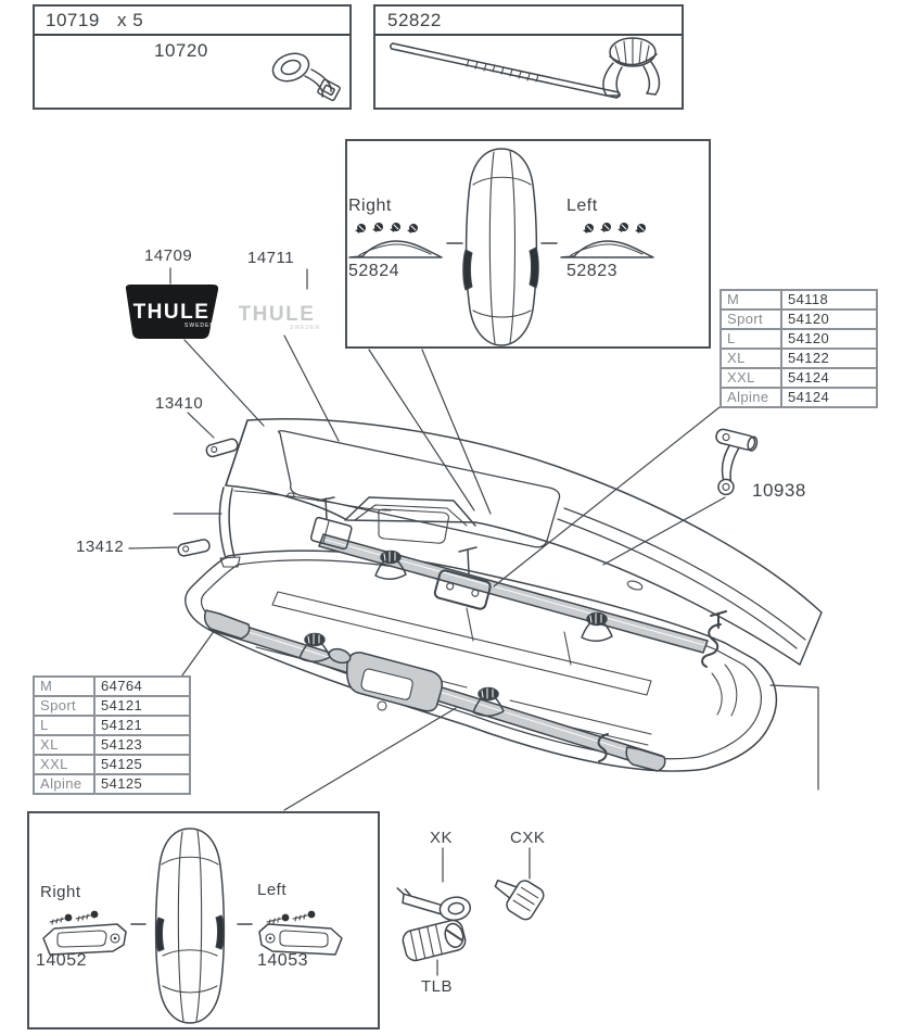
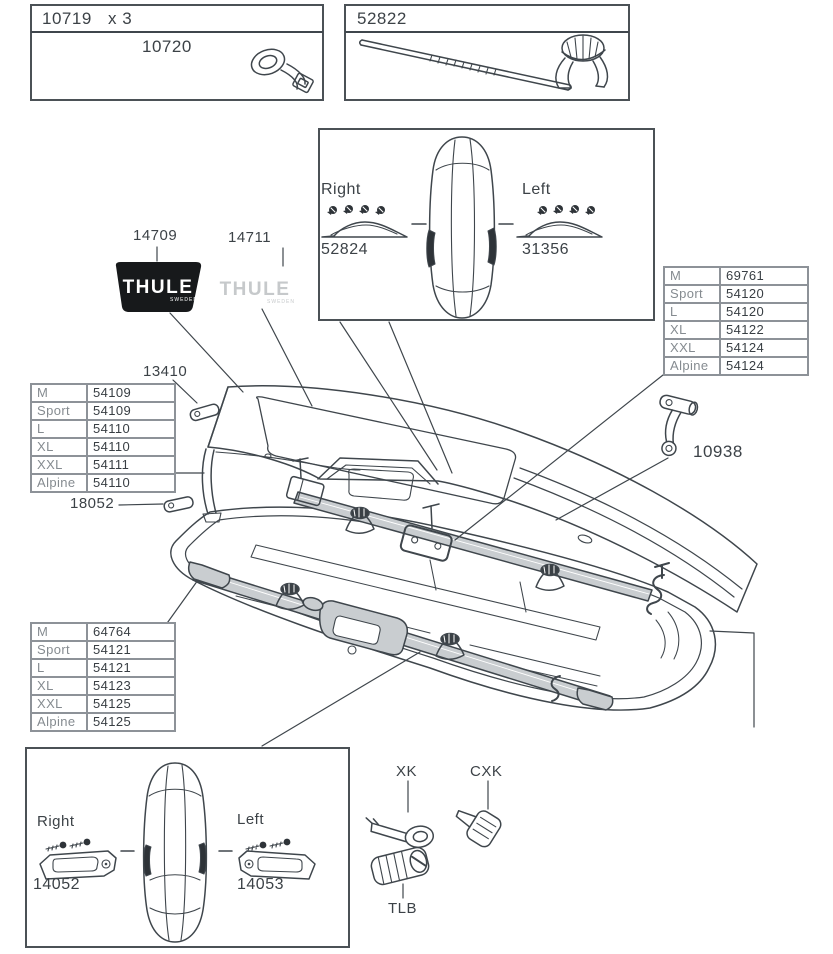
  THULE
  THULE
  10719
- x 5
+ x 3
  10720
  52822
  Right
  52824
  Left
- 52823
+ 31356
  14709
  14711
  13410
- 13412
+ 18052
  10938
  Right
  14052
  Left
  14053
  XK
  CXK
  TLB
+ M	54109
+ Sport	54109
+ L	54110
+ XL	54110
+ XXL	54111
+ Alpine	54110
- M	54118
+ M	69761
  Sport	54120
  L	54120
  XL	54122
  XXL	54124
  Alpine	54124
  M	64764
  Sport	54121
  L	54121
  XL	54123
  XXL	54125
  Alpine	54125
